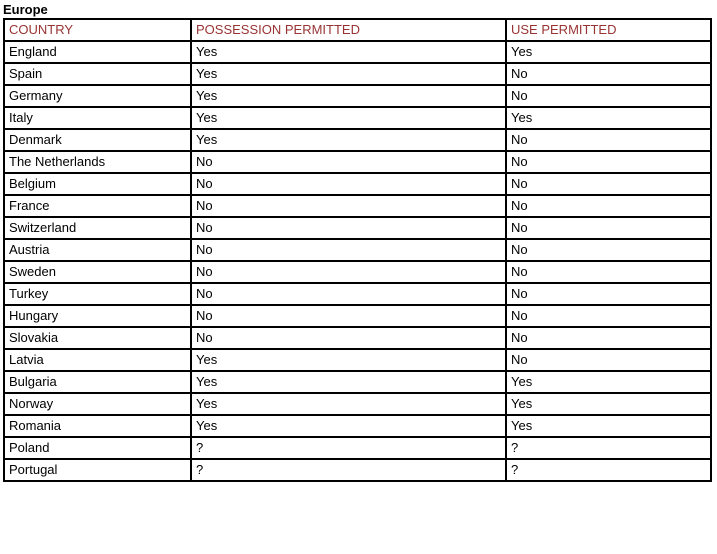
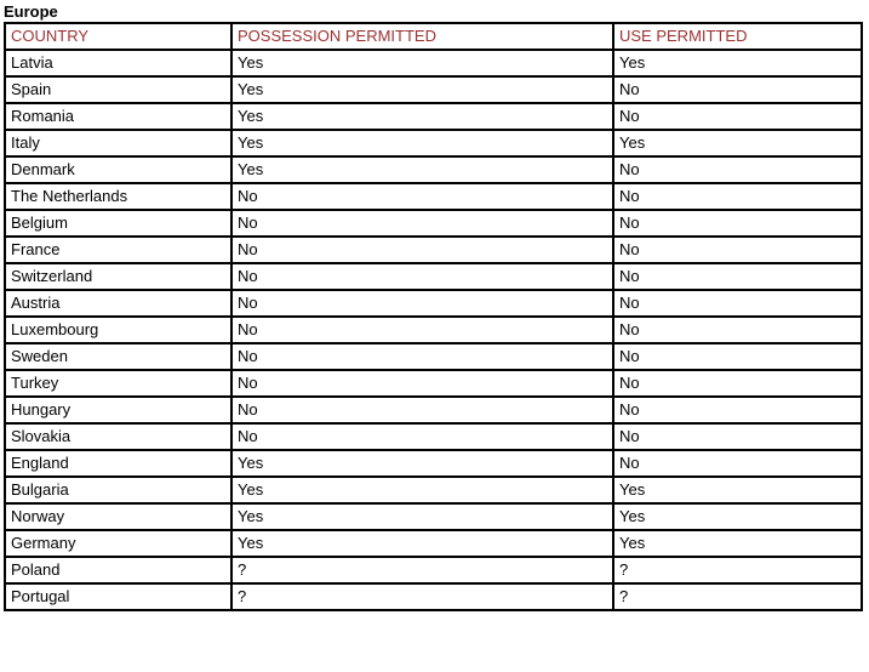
  Europe
  COUNTRY	POSSESSION PERMITTED	USE PERMITTED
- England	Yes	Yes
+ Latvia	Yes	Yes
  Spain	Yes	No
- Germany	Yes	No
+ Romania	Yes	No
  Italy	Yes	Yes
  Denmark	Yes	No
  The Netherlands	No	No
  Belgium	No	No
  France	No	No
  Switzerland	No	No
  Austria	No	No
+ Luxembourg	No	No
  Sweden	No	No
  Turkey	No	No
  Hungary	No	No
  Slovakia	No	No
- Latvia	Yes	No
+ England	Yes	No
  Bulgaria	Yes	Yes
  Norway	Yes	Yes
- Romania	Yes	Yes
+ Germany	Yes	Yes
  Poland	?	?
  Portugal	?	?
